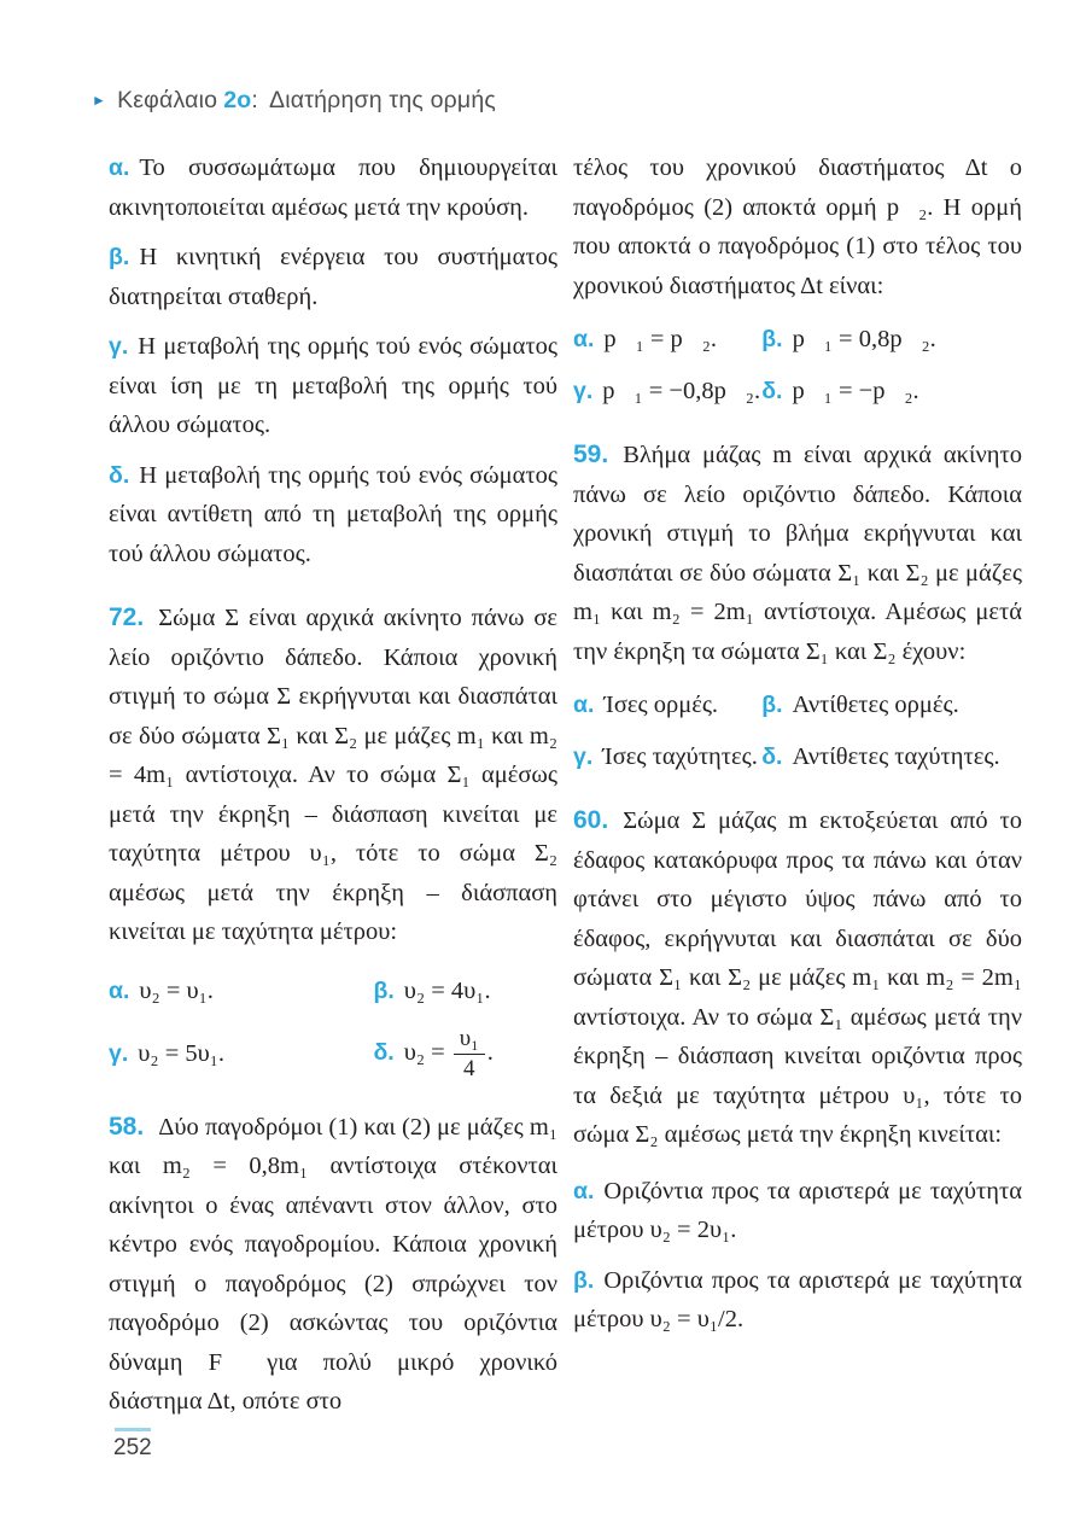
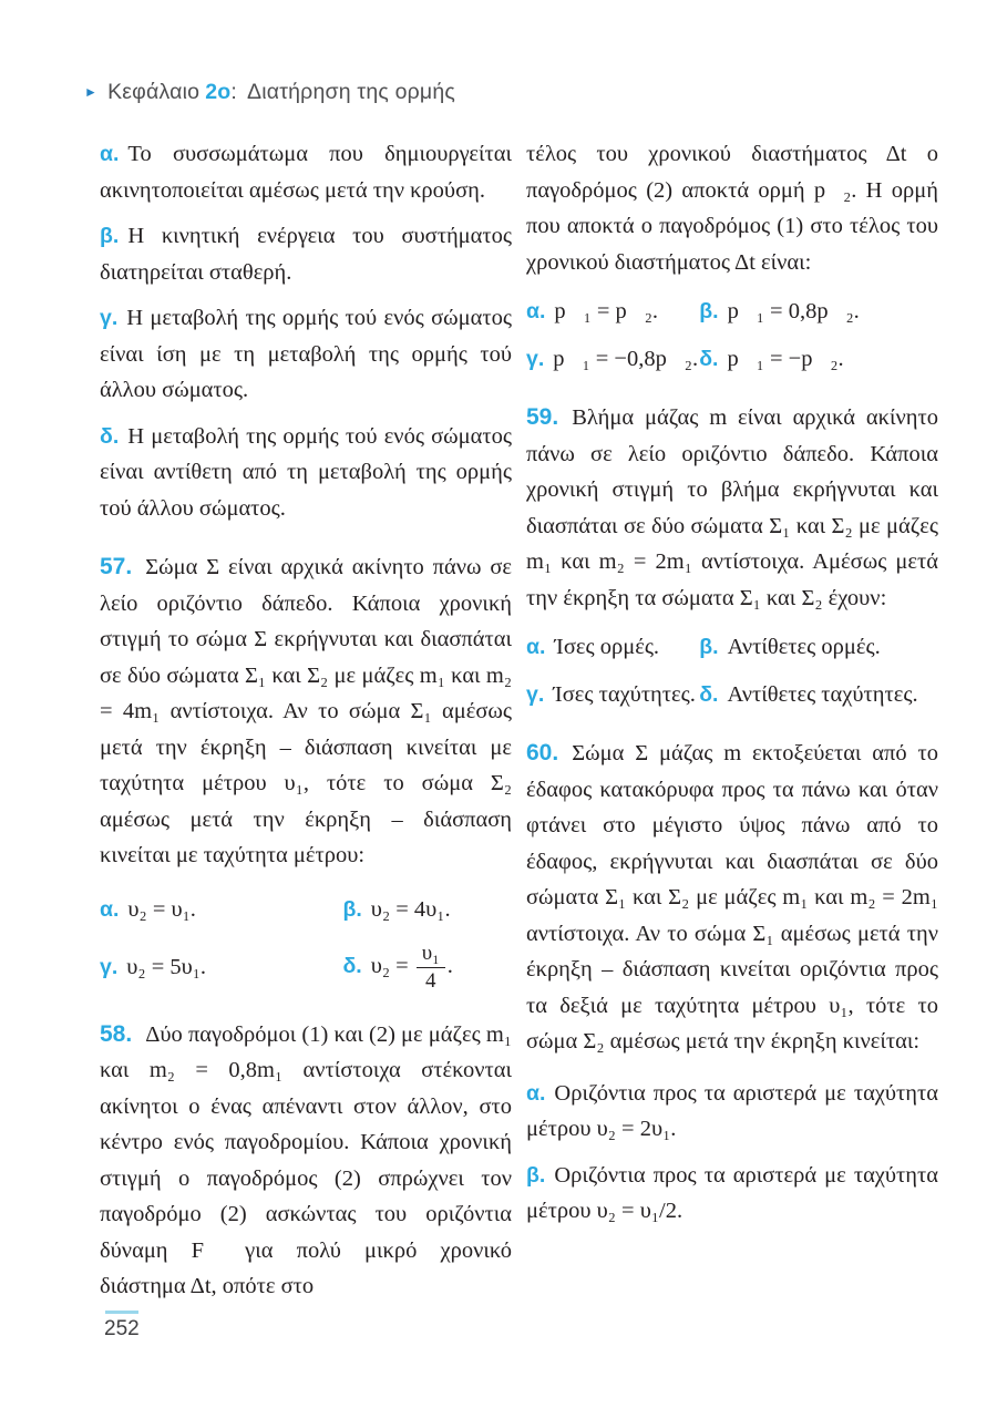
  ► Κεφάλαιο 2ο: Διατήρηση της ορμής
  α. Το συσσωμάτωμα που δημιουργείται ακινητοποιείται αμέσως μετά την κρούση.
  β. Η κινητική ενέργεια του συστήματος διατηρείται σταθερή.
  γ. Η μεταβολή της ορμής τού ενός σώματος είναι ίση με τη μεταβολή της ορμής τού άλλου σώματος.
  δ. Η μεταβολή της ορμής τού ενός σώματος είναι αντίθετη από τη μεταβολή της ορμής τού άλλου σώματος.
- 72. Σώμα Σ είναι αρχικά ακίνητο πάνω σε λείο οριζόντιο δάπεδο. Κάποια χρονική στιγμή το σώμα Σ εκρήγνυται και διασπάται σε δύο σώματα Σ₁ και Σ₂ με μάζες m₁ και m₂ = 4m₁ αντίστοιχα. Αν το σώμα Σ₁ αμέσως μετά την έκρηξη – διάσπαση κινείται με ταχύτητα μέτρου υ₁, τότε το σώμα Σ₂ αμέσως μετά την έκρηξη – διάσπαση κινείται με ταχύτητα μέτρου:
+ 57. Σώμα Σ είναι αρχικά ακίνητο πάνω σε λείο οριζόντιο δάπεδο. Κάποια χρονική στιγμή το σώμα Σ εκρήγνυται και διασπάται σε δύο σώματα Σ₁ και Σ₂ με μάζες m₁ και m₂ = 4m₁ αντίστοιχα. Αν το σώμα Σ₁ αμέσως μετά την έκρηξη – διάσπαση κινείται με ταχύτητα μέτρου υ₁, τότε το σώμα Σ₂ αμέσως μετά την έκρηξη – διάσπαση κινείται με ταχύτητα μέτρου:
  α. υ₂ = υ₁.
  β. υ₂ = 4υ₁.
  γ. υ₂ = 5υ₁.
  δ. υ₂ =
  υ₁
  4
  .
  58. Δύο παγοδρόμοι (1) και (2) με μάζες m₁ και m₂ = 0,8m₁ αντίστοιχα στέκονται ακίνητοι ο ένας απέναντι στον άλλον, στο κέντρο ενός παγοδρομίου. Κάποια χρονική στιγμή ο παγοδρόμος (2) σπρώχνει τον παγοδρόμο (2) ασκώντας του οριζόντια δύναμη F⃗ για πολύ μικρό χρονικό διάστημα Δt, οπότε στο
  τέλος του χρονικού διαστήματος Δt ο παγοδρόμος (2) αποκτά ορμή p⃗₂. Η ορμή που αποκτά ο παγοδρόμος (1) στο τέλος του χρονικού διαστήματος Δt είναι:
  α. p⃗₁ = p⃗₂.
  β. p⃗₁ = 0,8p⃗₂.
  γ. p⃗₁ = −0,8p⃗₂.
  δ. p⃗₁ = −p⃗₂.
  59. Βλήμα μάζας m είναι αρχικά ακίνητο πάνω σε λείο οριζόντιο δάπεδο. Κάποια χρονική στιγμή το βλήμα εκρήγνυται και διασπάται σε δύο σώματα Σ₁ και Σ₂ με μάζες m₁ και m₂ = 2m₁ αντίστοιχα. Αμέσως μετά την έκρηξη τα σώματα Σ₁ και Σ₂ έχουν:
  α. Ίσες ορμές.
  β. Αντίθετες ορμές.
  γ. Ίσες ταχύτητες.
  δ. Αντίθετες ταχύτητες.
  60. Σώμα Σ μάζας m εκτοξεύεται από το έδαφος κατακόρυφα προς τα πάνω και όταν φτάνει στο μέγιστο ύψος πάνω από το έδαφος, εκρήγνυται και διασπάται σε δύο σώματα Σ₁ και Σ₂ με μάζες m₁ και m₂ = 2m₁ αντίστοιχα. Αν το σώμα Σ₁ αμέσως μετά την έκρηξη – διάσπαση κινείται οριζόντια προς τα δεξιά με ταχύτητα μέτρου υ₁, τότε το σώμα Σ₂ αμέσως μετά την έκρηξη κινείται:
  α. Οριζόντια προς τα αριστερά με ταχύτητα μέτρου υ₂ = 2υ₁.
  β. Οριζόντια προς τα αριστερά με ταχύτητα μέτρου υ₂ = υ₁/2.
  252
